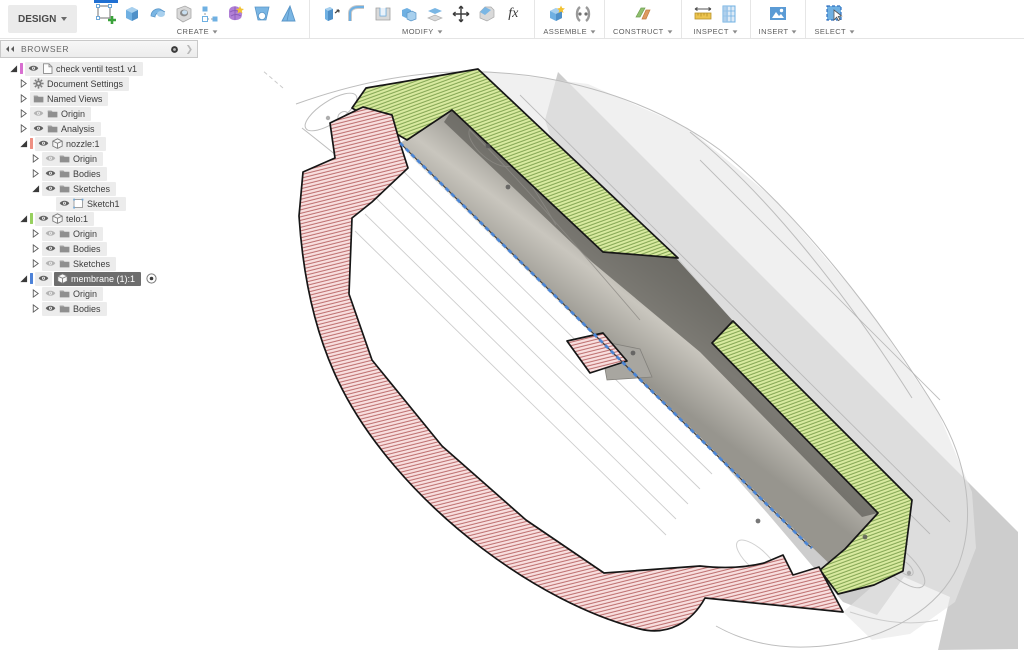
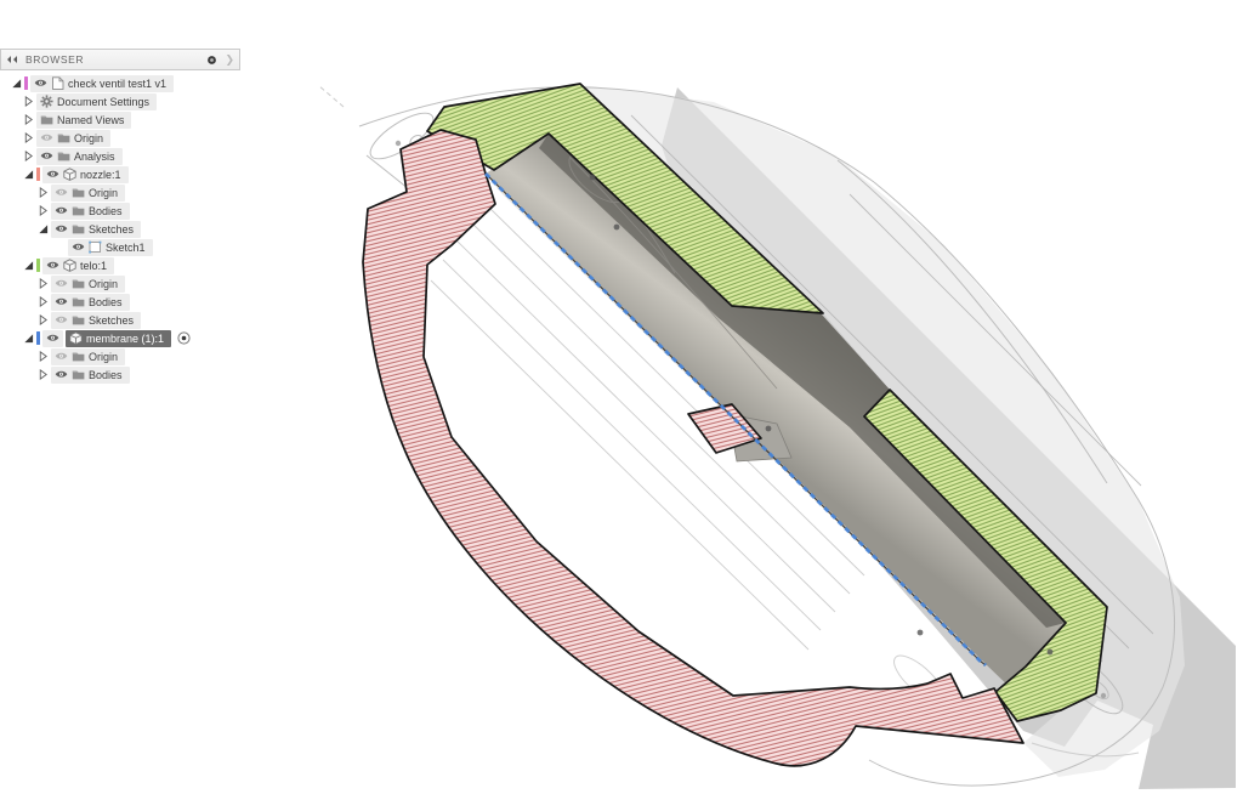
- DESIGN
- CREATE
- fx
- MODIFY
- ASSEMBLE
- CONSTRUCT
- INSPECT
- INSERT
- SELECT
  BROWSER
  ❯
  check ventil test1 v1
  Document Settings
  Named Views
  Origin
  Analysis
  nozzle:1
  Origin
  Bodies
  Sketches
  Sketch1
  telo:1
  Origin
  Bodies
  Sketches
  membrane (1):1
  Origin
  Bodies
